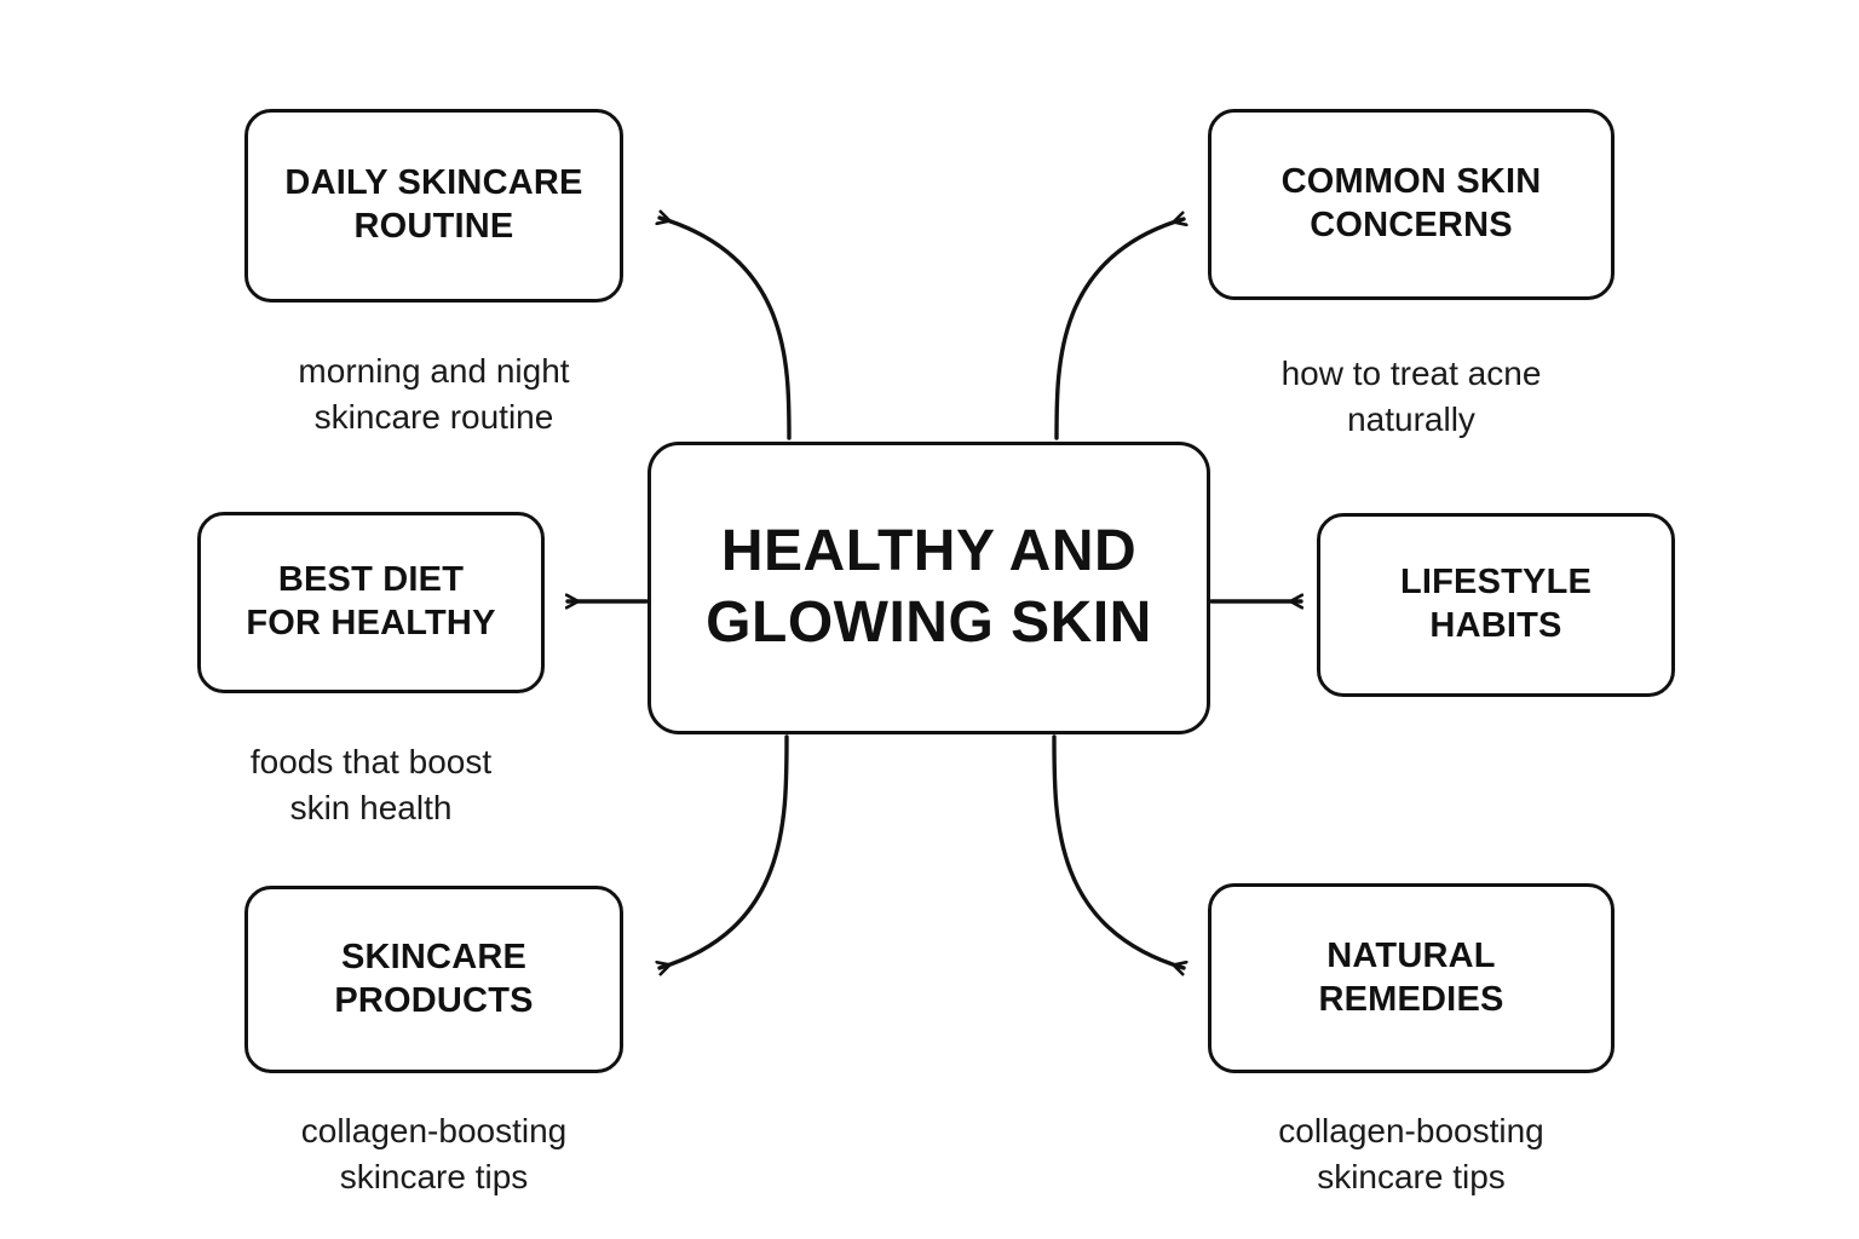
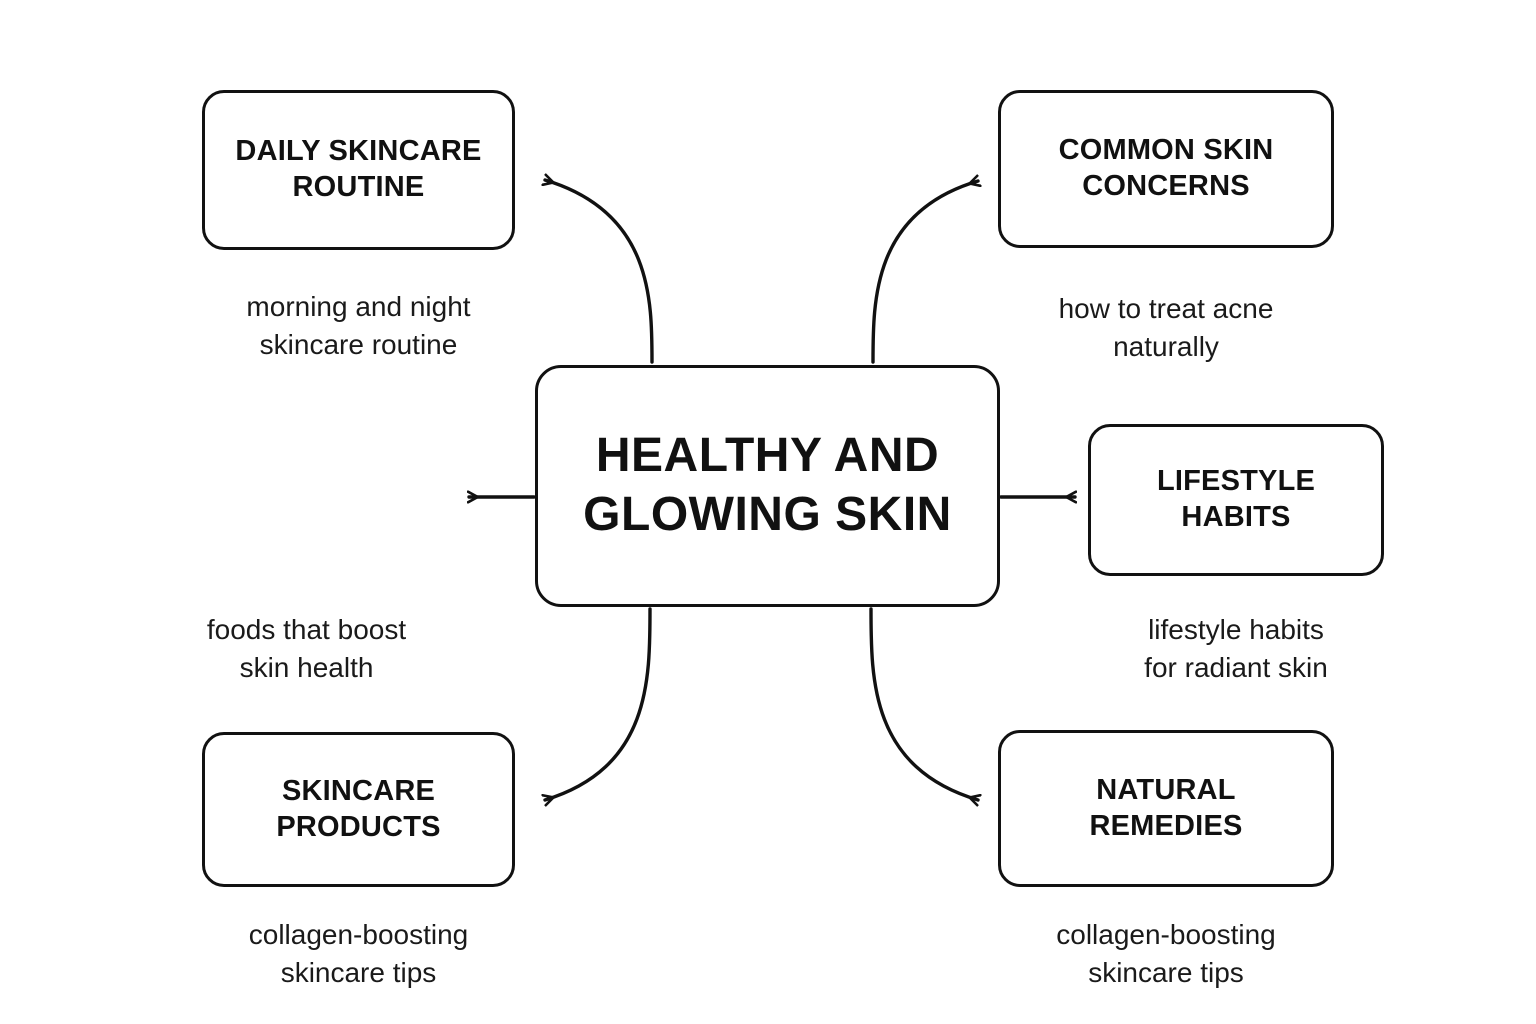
  HEALTHY AND
  GLOWING SKIN
  DAILY SKINCARE
  ROUTINE
  morning and night
  skincare routine
  COMMON SKIN
  CONCERNS
  how to treat acne
  naturally
- BEST DIET
- FOR HEALTHY
  foods that boost
  skin health
  LIFESTYLE
  HABITS
+ lifestyle habits
+ for radiant skin
  SKINCARE
  PRODUCTS
  collagen-boosting
  skincare tips
  NATURAL
  REMEDIES
  collagen-boosting
  skincare tips
